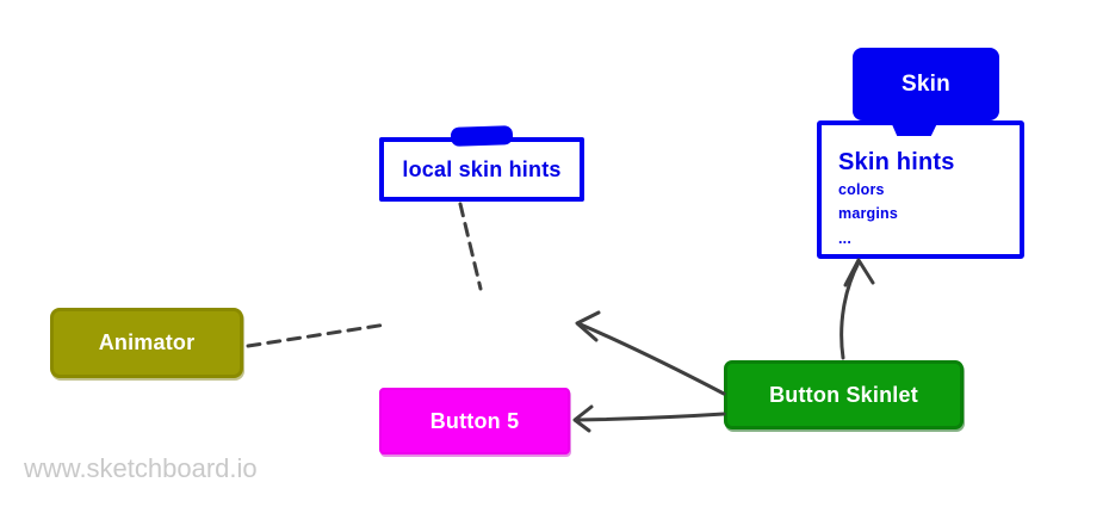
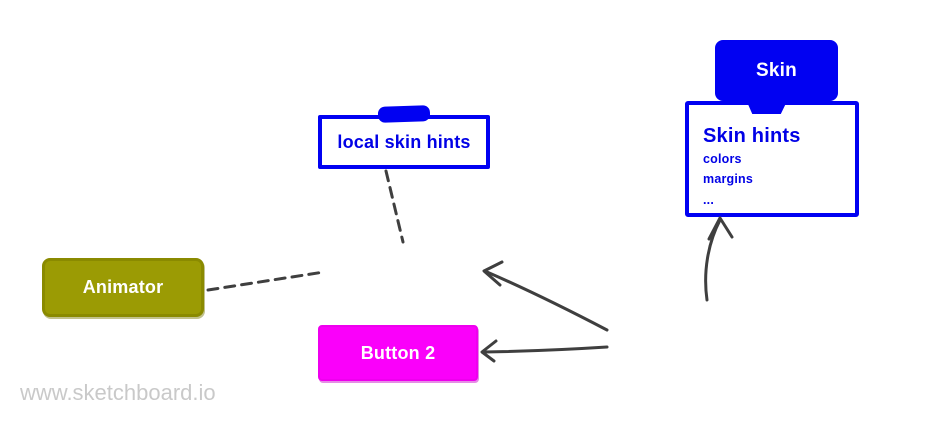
  Skin
  Skin hints
  colors
  margins
  ...
  local skin hints
  Animator
- Button 5
+ Button 2
- Button Skinlet
  www.sketchboard.io
